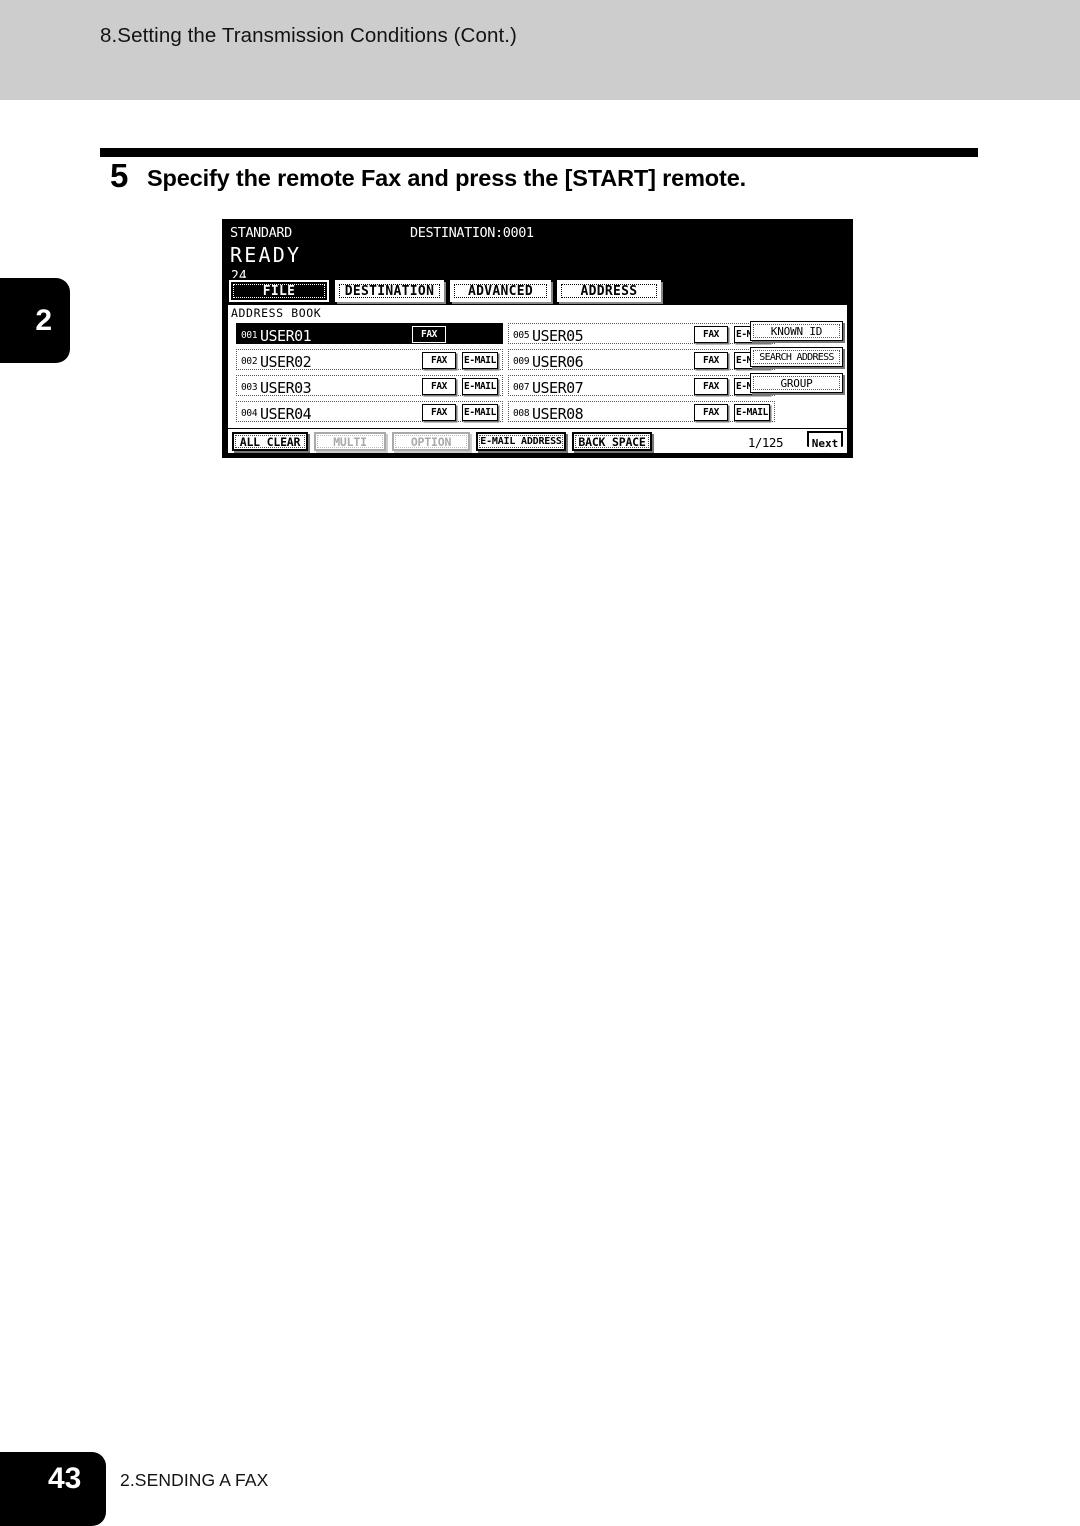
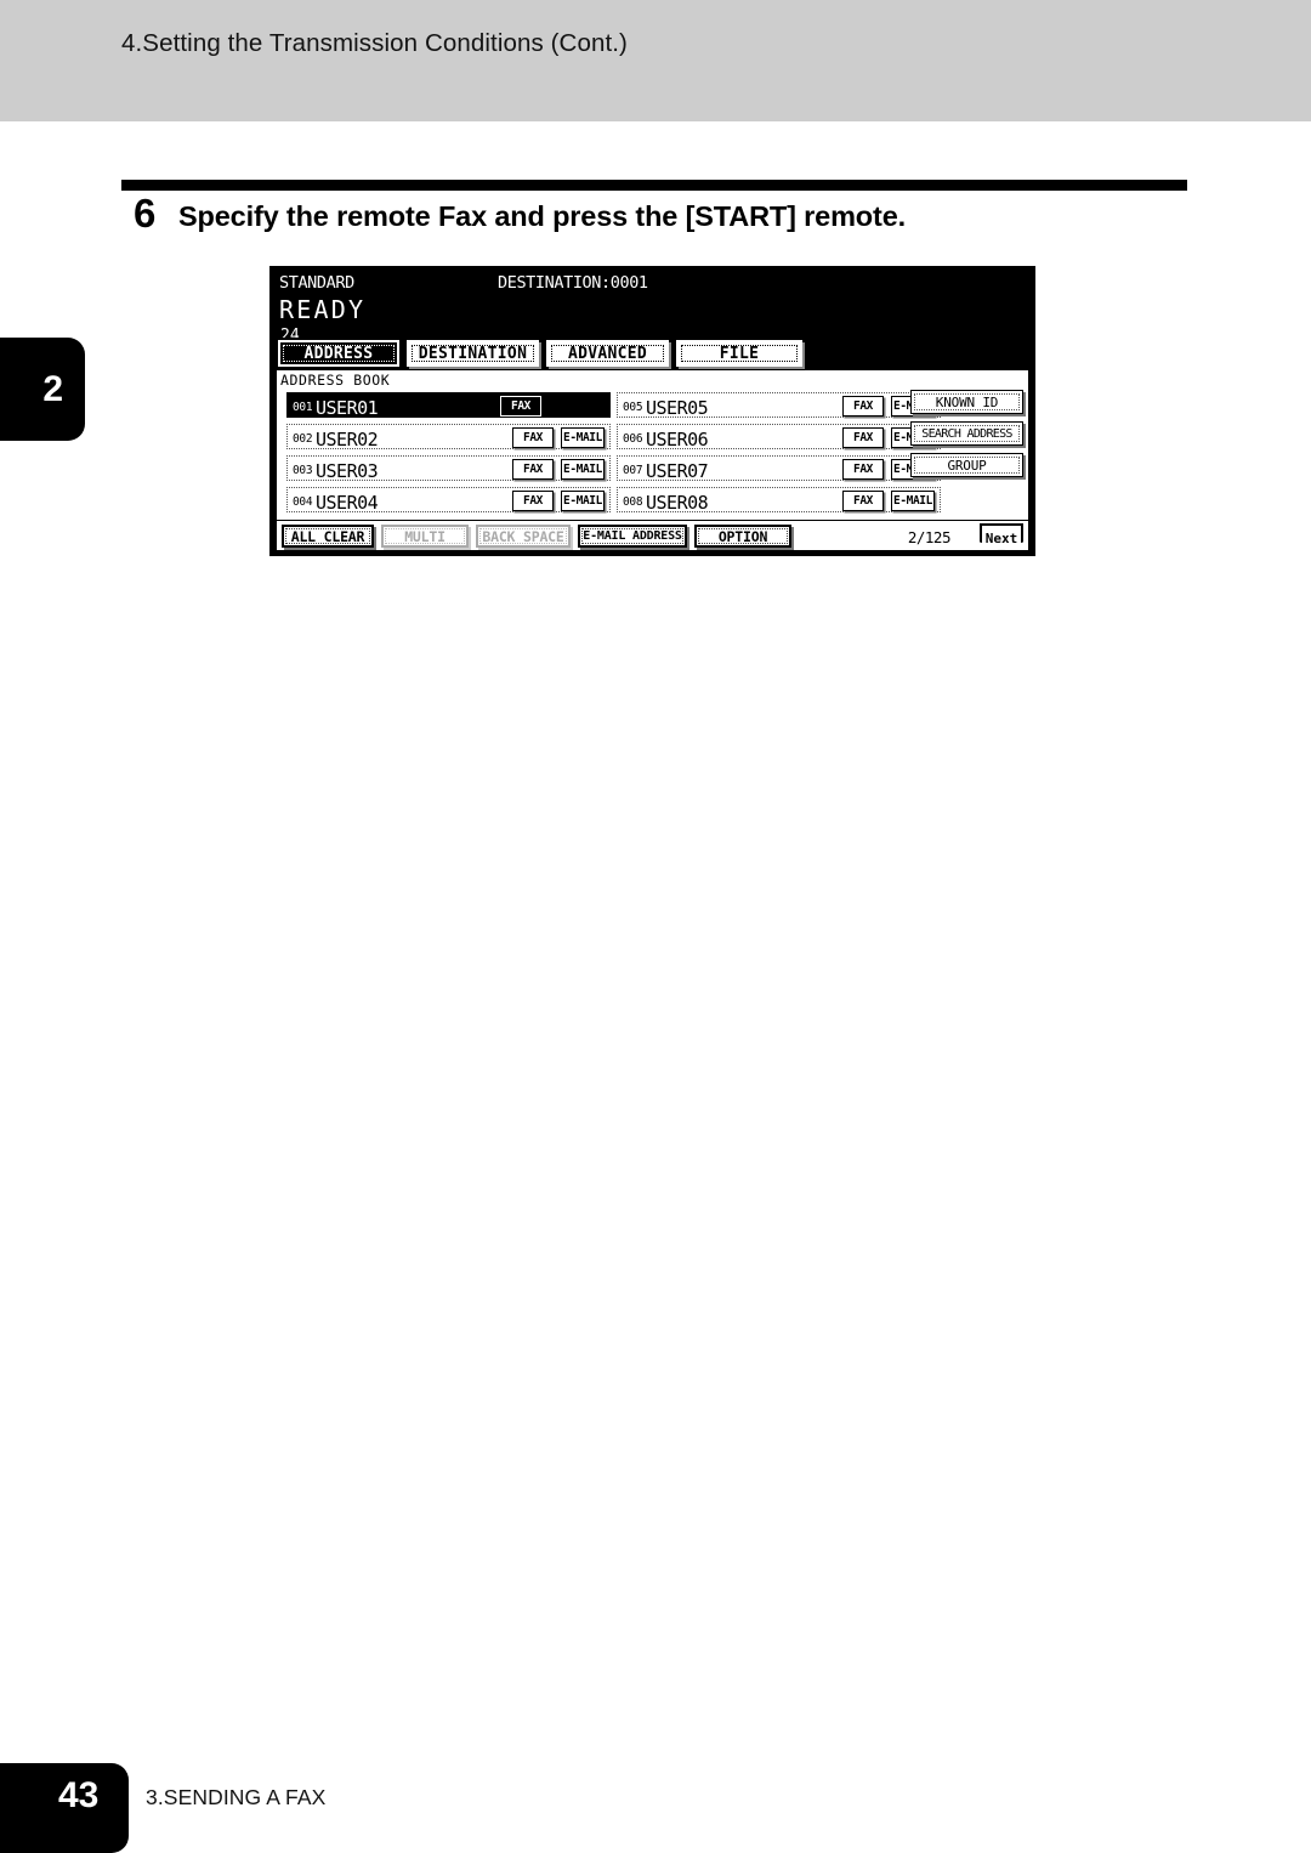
- 8.Setting the Transmission Conditions (Cont.)
+ 4.Setting the Transmission Conditions (Cont.)
  2
- 5
+ 6
  Specify the remote Fax and press the [START] remote.
  STANDARD
  DESTINATION:0001
  READY
  24
- FILE
+ ADDRESS
  DESTINATION
  ADVANCED
- ADDRESS
+ FILE
  ADDRESS BOOK
  001
  USER01
  FAX
  002
  USER02
  FAX
  E-MAIL
  003
  USER03
  FAX
  E-MAIL
  004
  USER04
  FAX
  E-MAIL
  005
  USER05
  FAX
- 009
+ 006
  USER06
  FAX
  007
  USER07
  FAX
  008
  USER08
  FAX
  E-MAIL
  KNOWN ID
  SEARCH ADDRESS
  GROUP
  ALL CLEAR
  MULTI
- OPTION
+ BACK SPACE
  E-MAIL ADDRESS
- BACK SPACE
+ OPTION
- 1/125
+ 2/125
  Next
  43
- 2.SENDING A FAX
+ 3.SENDING A FAX
